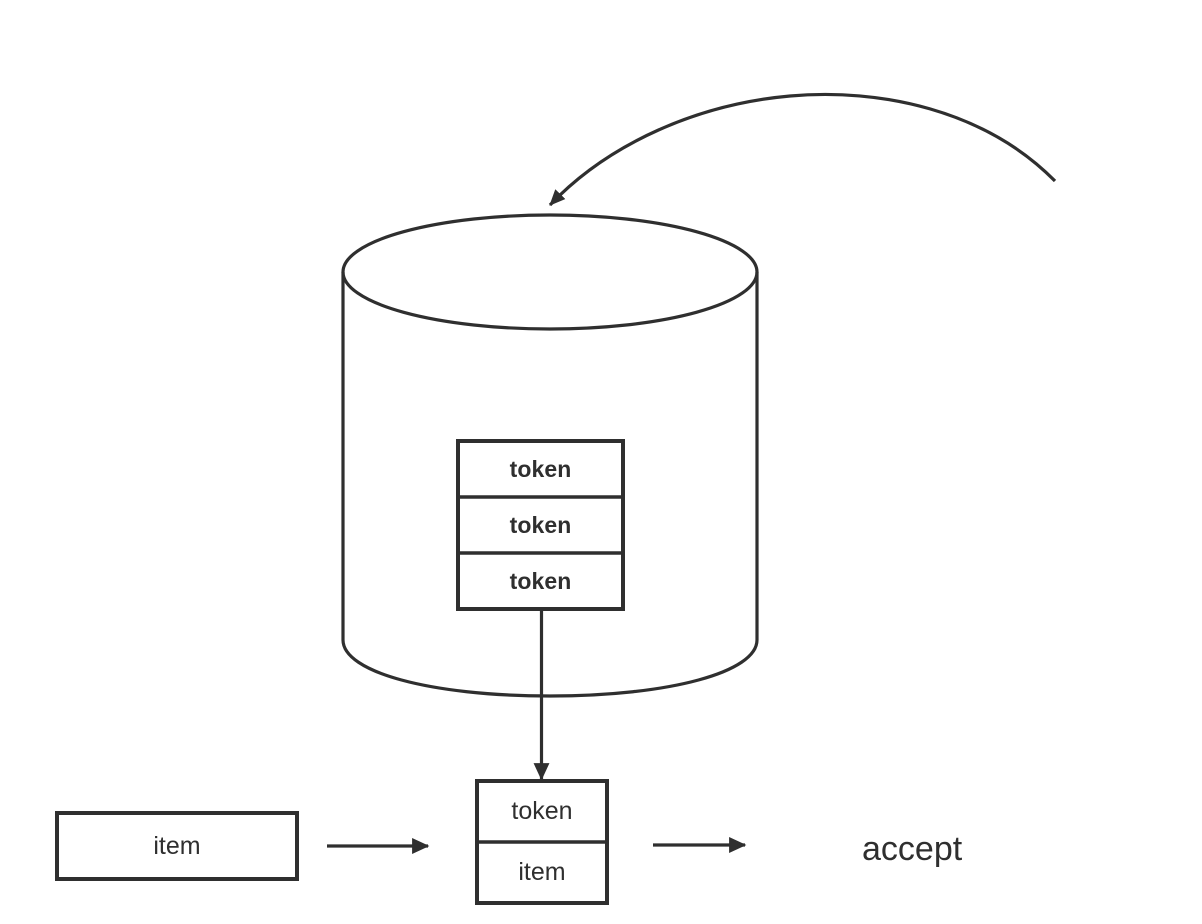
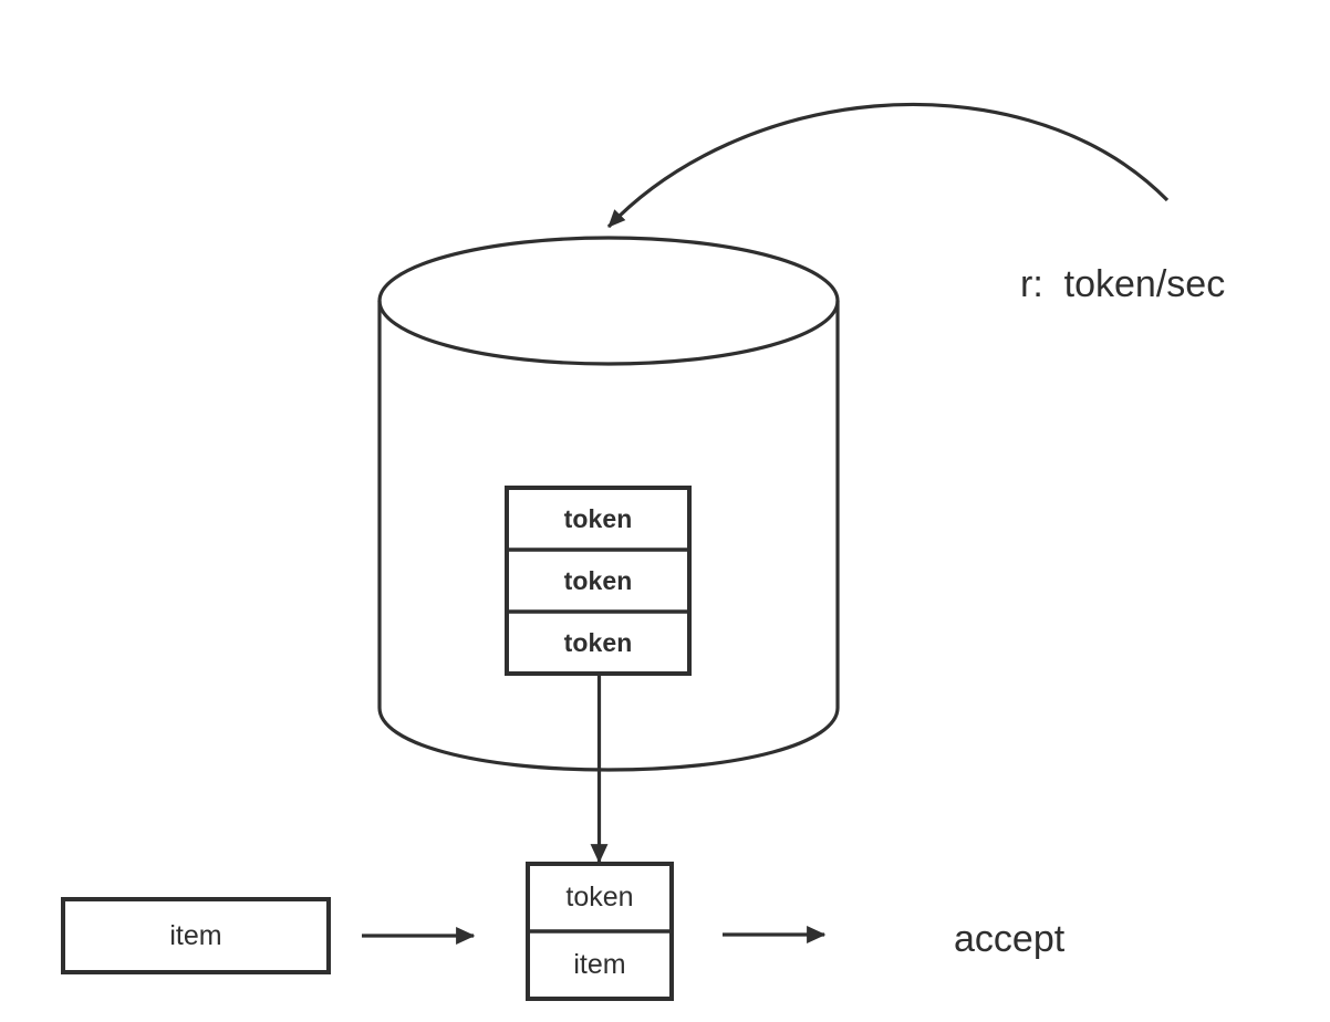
  token
  token
  token
+ r: token/sec
  item
  token
  item
  accept
